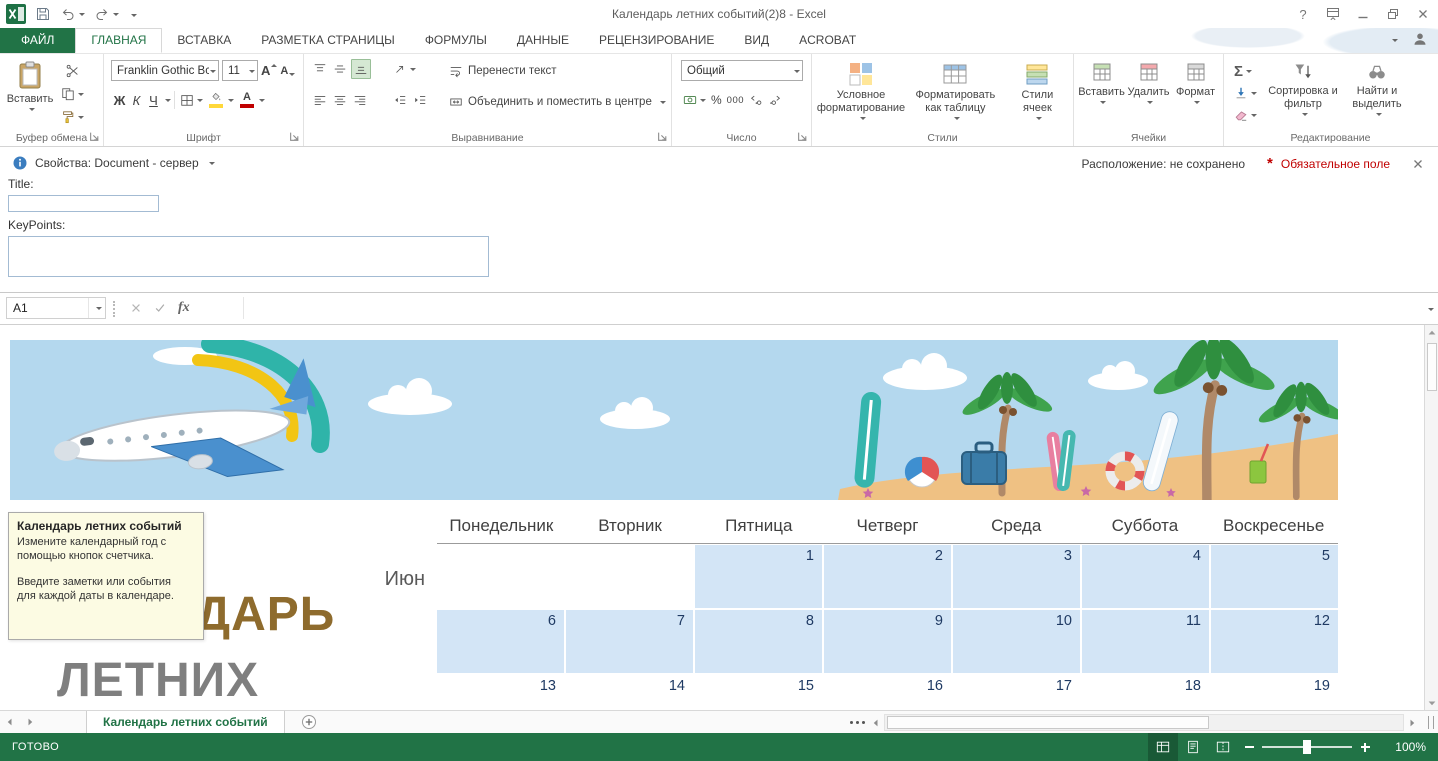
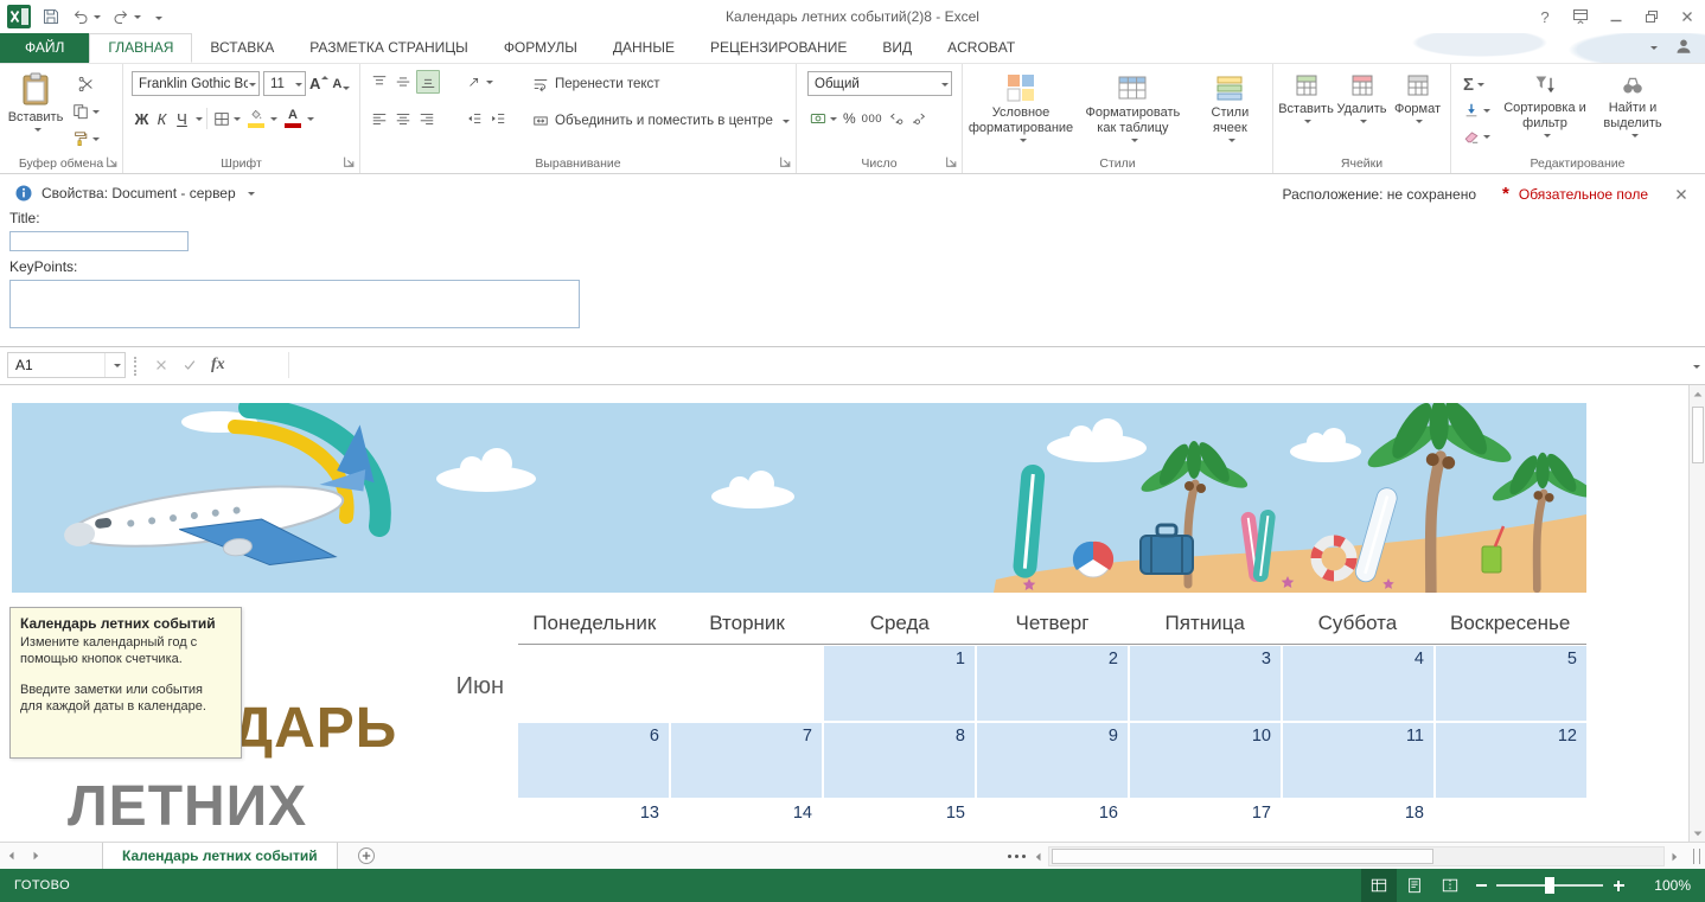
  Календарь летних событий(2)8 - Excel
  ?
  ФАЙЛ
  ГЛАВНАЯ
  ВСТАВКА
  РАЗМЕТКА СТРАНИЦЫ
  ФОРМУЛЫ
  ДАННЫЕ
  РЕЦЕНЗИРОВАНИЕ
  ВИД
  ACROBAT
  Вставить
  Буфер обмена
  Franklin Gothic Bc
  11
  А
  А
  Ж
  К
  Ч
  А
  Шрифт
  Перенести текст
  Объединить и поместить в центре
  Выравнивание
  Общий
  %
  000
  Число
  Условное форматирование
  Форматировать как таблицу
  Стили ячеек
  Стили
  Вставить
  Удалить
  Формат
  Ячейки
  Σ
  Сортировка и фильтр
  Найти и выделить
  Редактирование
  Свойства: Document - сервер
  Расположение: не сохранено
  *
  Обязательное поле
  Title:
  KeyPoints:
  A1
  fx
  ЛЕТНИХ
  Календарь летних событий
  Измените календарный год с
  помощью кнопок счетчика.
  Введите заметки или события
  для каждой даты в календаре.
  Июн
  Понедельник
  Вторник
- Пятница
+ Среда
  Четверг
- Среда
+ Пятница
  Суббота
  Воскресенье
  1
  2
  3
  4
  5
  6
  7
  8
  9
  10
  11
  12
  13
  14
  15
  16
  17
  18
- 19
  Календарь летних событий
  ГОТОВО
  100%
